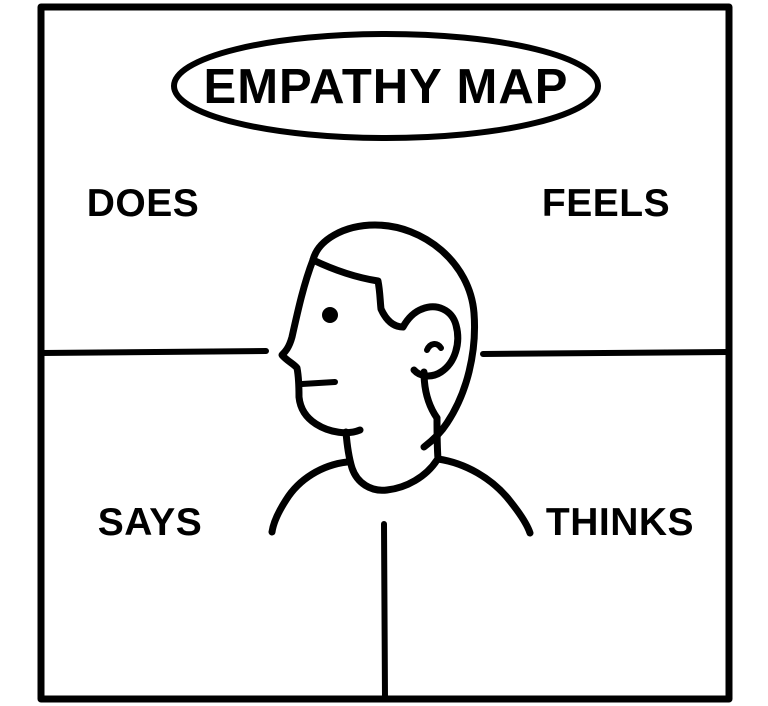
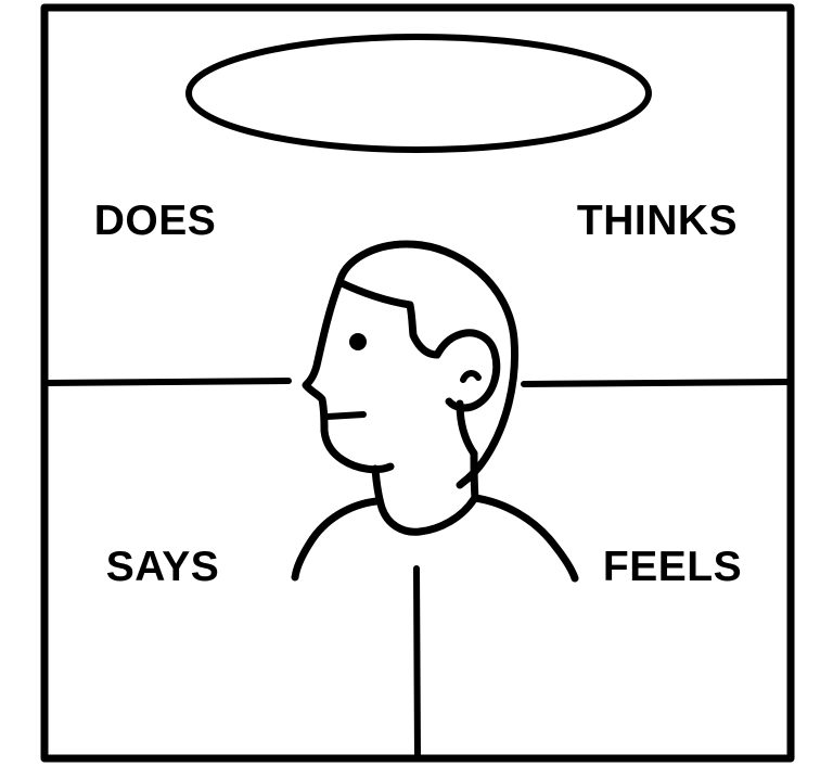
- EMPATHY MAP
  DOES
- FEELS
+ THINKS
  SAYS
- THINKS
+ FEELS
